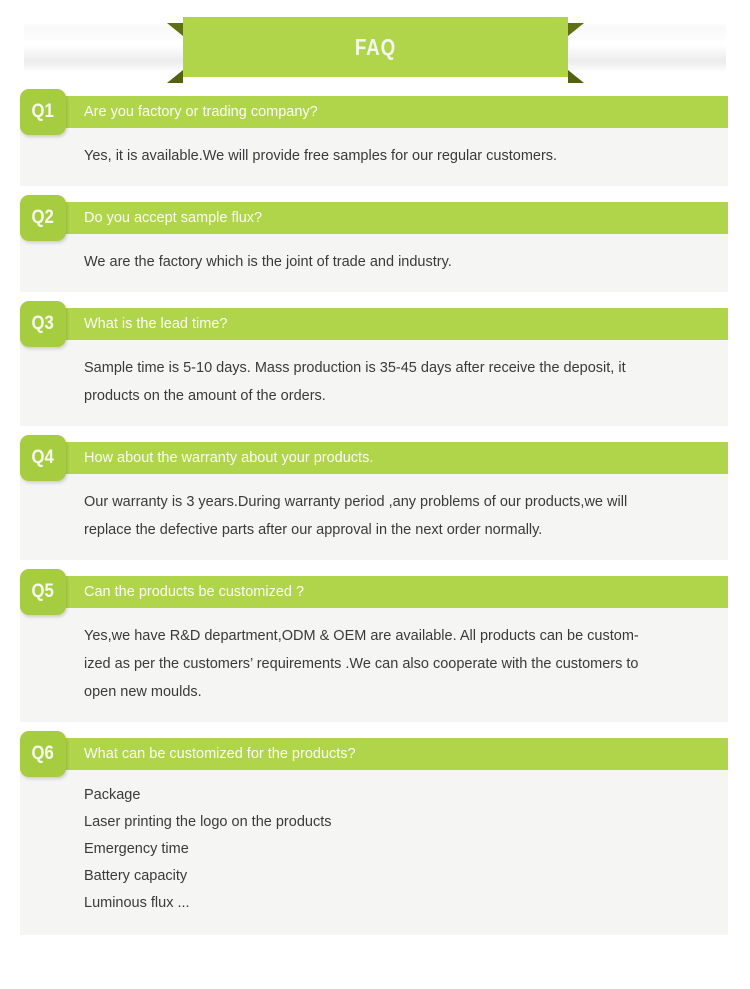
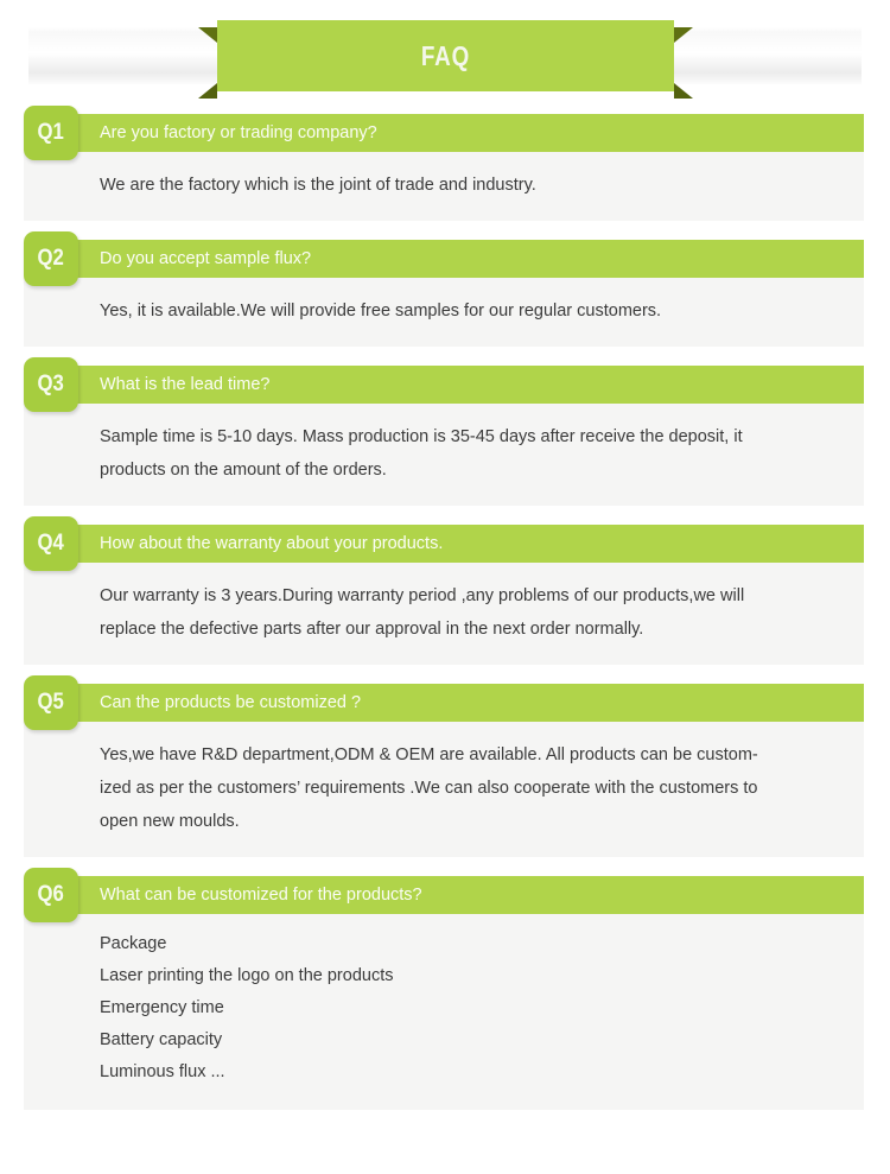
  FAQ
  Are you factory or trading company?
  Q1
- Yes, it is available.We will provide free samples for our regular customers.
+ We are the factory which is the joint of trade and industry.
  Do you accept sample flux?
  Q2
- We are the factory which is the joint of trade and industry.
+ Yes, it is available.We will provide free samples for our regular customers.
  What is the lead time?
  Q3
  Sample time is 5-10 days. Mass production is 35-45 days after receive the deposit, it
  products on the amount of the orders.
  How about the warranty about your products.
  Q4
  Our warranty is 3 years.During warranty period ,any problems of our products,we will
  replace the defective parts after our approval in the next order normally.
  Can the products be customized ?
  Q5
  Yes,we have R&D department,ODM & OEM are available. All products can be custom-
  ized as per the customers’ requirements .We can also cooperate with the customers to
  open new moulds.
  What can be customized for the products?
  Q6
  Package
  Laser printing the logo on the products
  Emergency time
  Battery capacity
  Luminous flux ...
